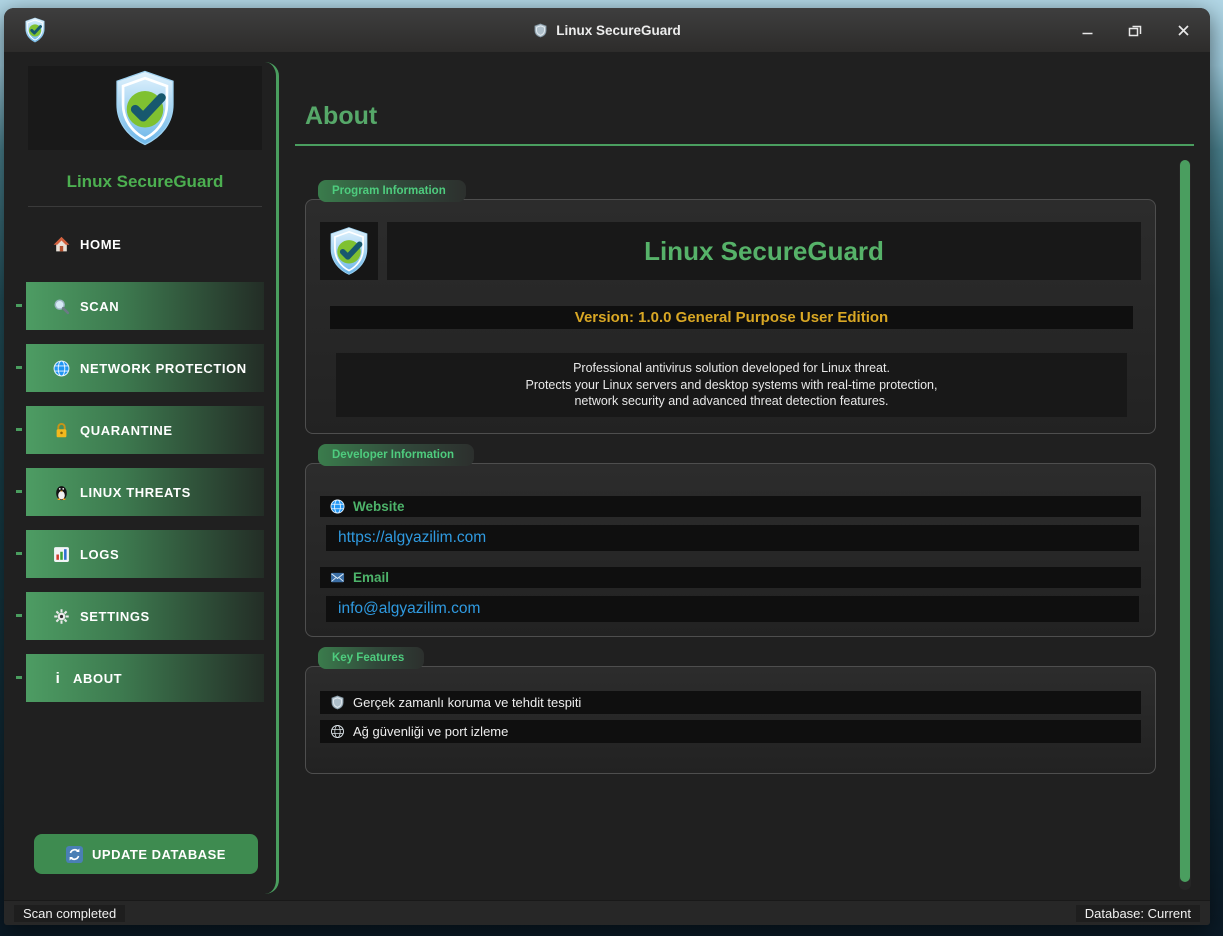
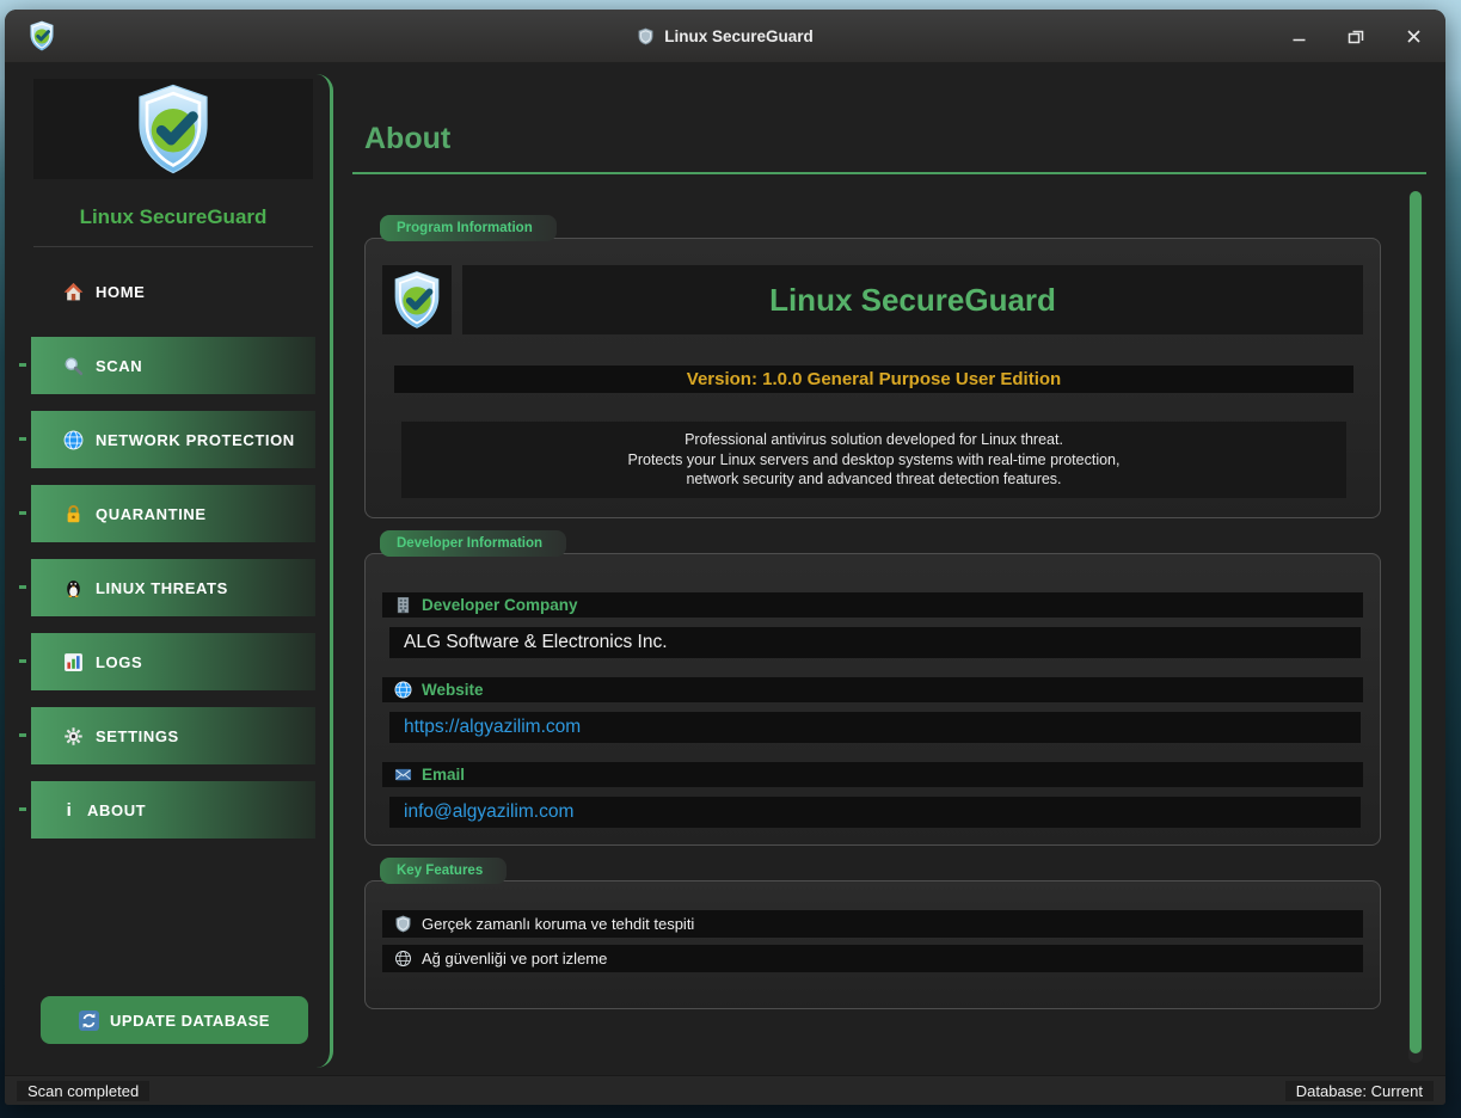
  Linux SecureGuard
  Linux SecureGuard
  HOME
  SCAN
  NETWORK PROTECTION
  QUARANTINE
  LINUX THREATS
  LOGS
  SETTINGS
  i
  ABOUT
  UPDATE DATABASE
  About
  Program Information
  Linux SecureGuard
  Version: 1.0.0 General Purpose User Edition
  Professional antivirus solution developed for Linux threat.
  Protects your Linux servers and desktop systems with real-time protection,
  network security and advanced threat detection features.
  Developer Information
+ Developer Company
+ ALG Software & Electronics Inc.
  Website
  https://algyazilim.com
  Email
  info@algyazilim.com
  Key Features
  Gerçek zamanlı koruma ve tehdit tespiti
  Ağ güvenliği ve port izleme
  Scan completed
  Database: Current
